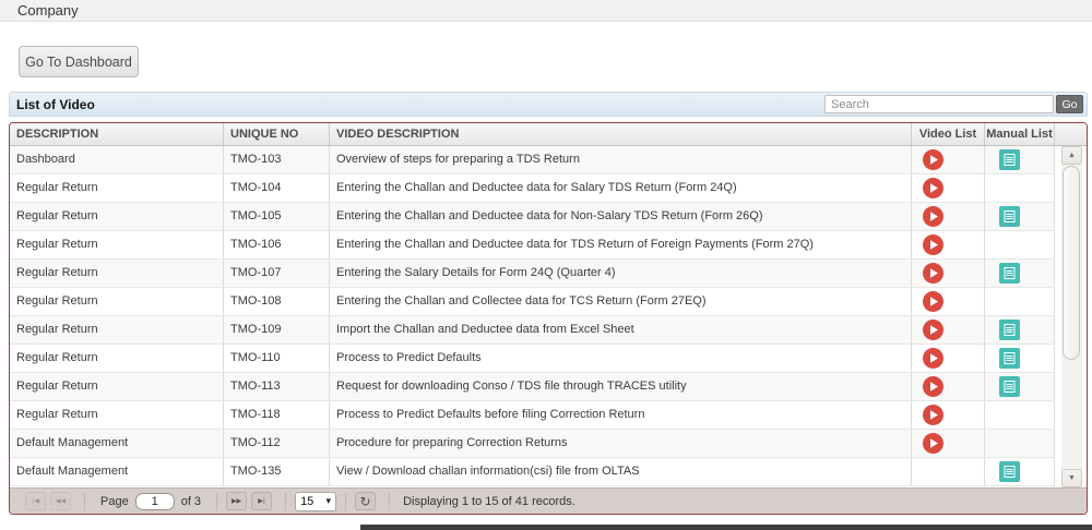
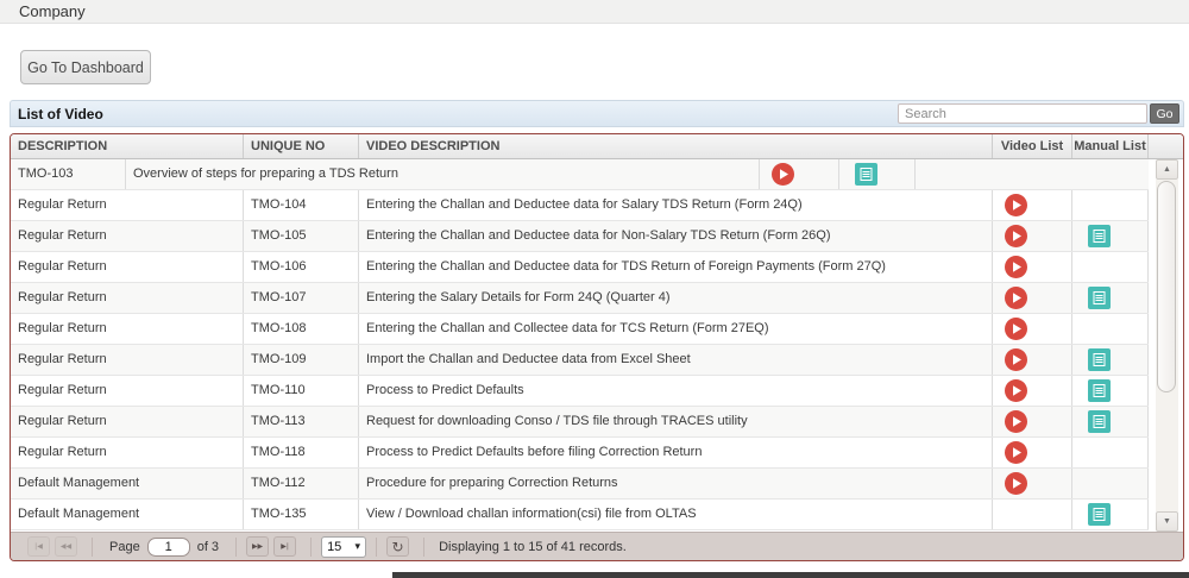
  Company
  Go To Dashboard
  List of Video
  Search
  Go
  DESCRIPTION
  UNIQUE NO
  VIDEO DESCRIPTION
  Video List
  Manual List
- Dashboard
  TMO-103
  Overview of steps for preparing a TDS Return
  Regular Return
  TMO-104
  Entering the Challan and Deductee data for Salary TDS Return (Form 24Q)
  Regular Return
  TMO-105
  Entering the Challan and Deductee data for Non-Salary TDS Return (Form 26Q)
  Regular Return
  TMO-106
  Entering the Challan and Deductee data for TDS Return of Foreign Payments (Form 27Q)
  Regular Return
  TMO-107
  Entering the Salary Details for Form 24Q (Quarter 4)
  Regular Return
  TMO-108
  Entering the Challan and Collectee data for TCS Return (Form 27EQ)
  Regular Return
  TMO-109
  Import the Challan and Deductee data from Excel Sheet
  Regular Return
  TMO-110
  Process to Predict Defaults
  Regular Return
  TMO-113
  Request for downloading Conso / TDS file through TRACES utility
  Regular Return
  TMO-118
  Process to Predict Defaults before filing Correction Return
  Default Management
  TMO-112
  Procedure for preparing Correction Returns
  Default Management
  TMO-135
  View / Download challan information(csi) file from OLTAS
  Page
  1
  of 3
  15
  ▾
  ↻
  Displaying 1 to 15 of 41 records.
